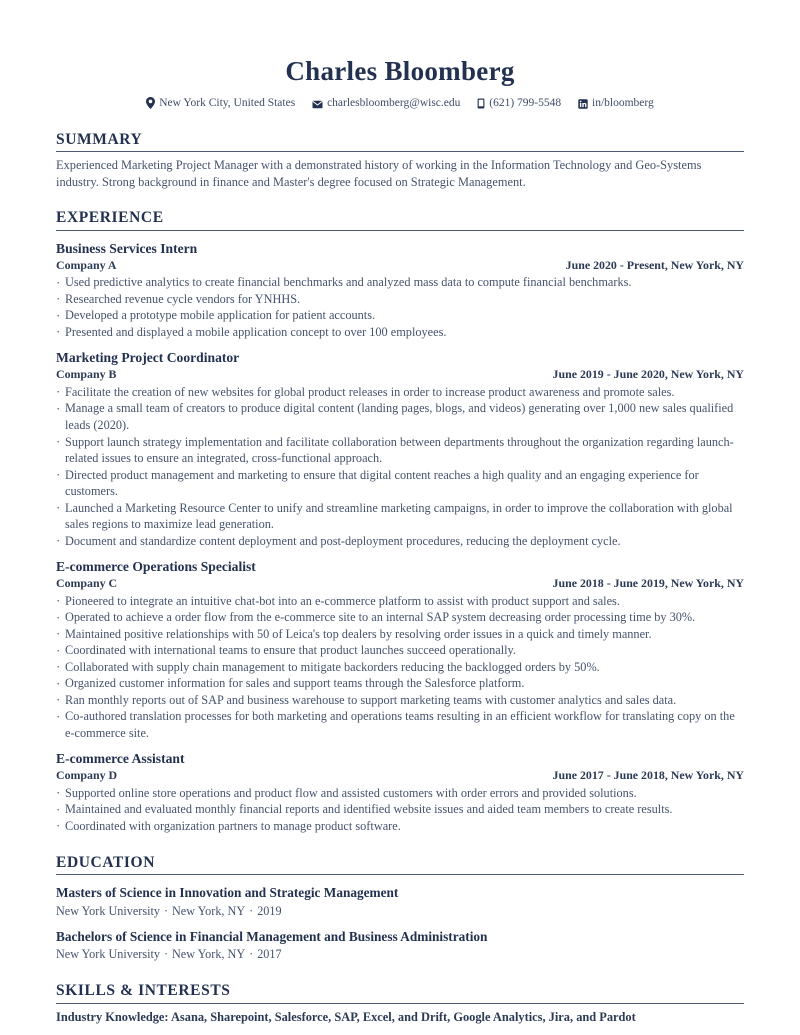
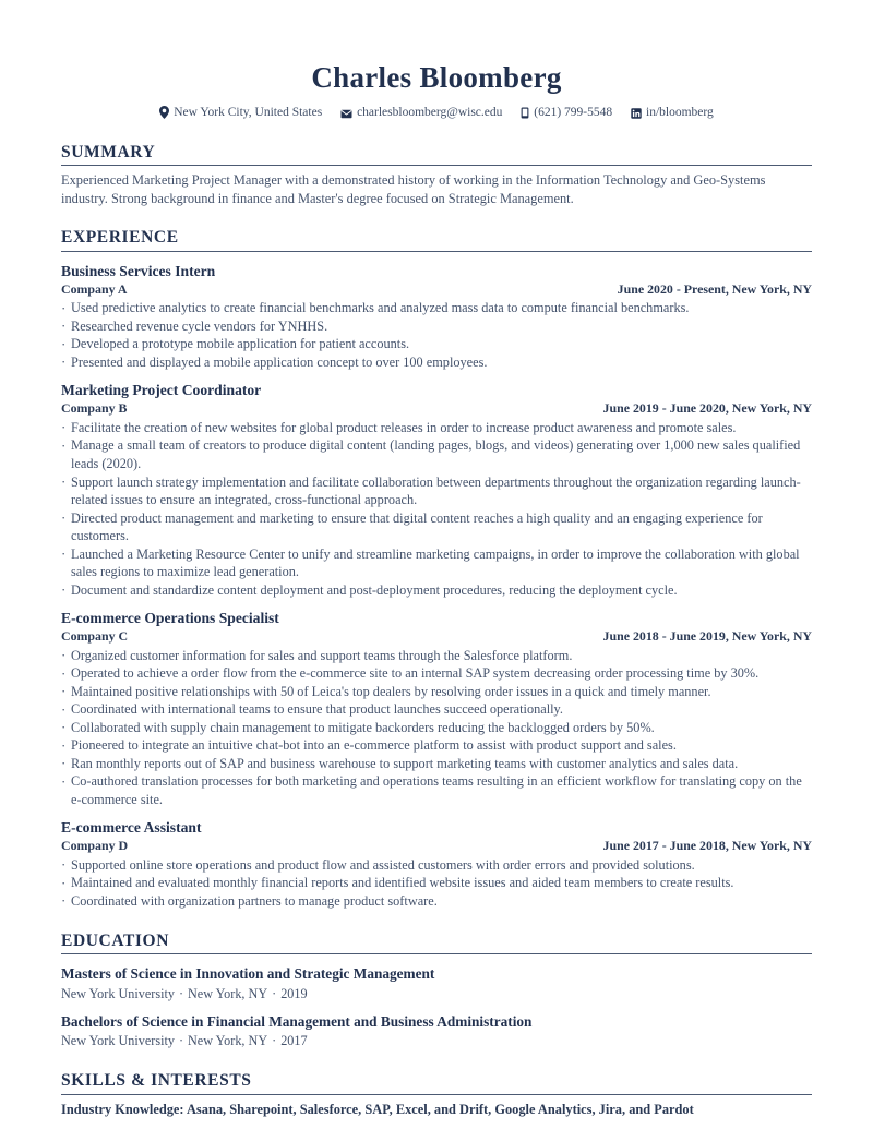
  Charles Bloomberg
  New York City, United States charlesbloomberg@wisc.edu (621) 799-5548 in/bloomberg
  SUMMARY
  Experienced Marketing Project Manager with a demonstrated history of working in the Information Technology and Geo-Systems industry. Strong background in finance and Master's degree focused on Strategic Management.
  EXPERIENCE
  Business Services Intern
  Company A
  June 2020 - Present, New York, NY
  Used predictive analytics to create financial benchmarks and analyzed mass data to compute financial benchmarks.
  Researched revenue cycle vendors for YNHHS.
  Developed a prototype mobile application for patient accounts.
  Presented and displayed a mobile application concept to over 100 employees.
  Marketing Project Coordinator
  Company B
  June 2019 - June 2020, New York, NY
  Facilitate the creation of new websites for global product releases in order to increase product awareness and promote sales.
  Manage a small team of creators to produce digital content (landing pages, blogs, and videos) generating over 1,000 new sales qualified leads (2020).
  Support launch strategy implementation and facilitate collaboration between departments throughout the organization regarding launch-related issues to ensure an integrated, cross-functional approach.
  Directed product management and marketing to ensure that digital content reaches a high quality and an engaging experience for customers.
  Launched a Marketing Resource Center to unify and streamline marketing campaigns, in order to improve the collaboration with global sales regions to maximize lead generation.
  Document and standardize content deployment and post-deployment procedures, reducing the deployment cycle.
  E-commerce Operations Specialist
  Company C
  June 2018 - June 2019, New York, NY
- Pioneered to integrate an intuitive chat-bot into an e-commerce platform to assist with product support and sales.
+ Organized customer information for sales and support teams through the Salesforce platform.
  Operated to achieve a order flow from the e-commerce site to an internal SAP system decreasing order processing time by 30%.
  Maintained positive relationships with 50 of Leica's top dealers by resolving order issues in a quick and timely manner.
  Coordinated with international teams to ensure that product launches succeed operationally.
  Collaborated with supply chain management to mitigate backorders reducing the backlogged orders by 50%.
- Organized customer information for sales and support teams through the Salesforce platform.
+ Pioneered to integrate an intuitive chat-bot into an e-commerce platform to assist with product support and sales.
  Ran monthly reports out of SAP and business warehouse to support marketing teams with customer analytics and sales data.
  Co-authored translation processes for both marketing and operations teams resulting in an efficient workflow for translating copy on the e-commerce site.
  E-commerce Assistant
  Company D
  June 2017 - June 2018, New York, NY
  Supported online store operations and product flow and assisted customers with order errors and provided solutions.
  Maintained and evaluated monthly financial reports and identified website issues and aided team members to create results.
  Coordinated with organization partners to manage product software.
  EDUCATION
  Masters of Science in Innovation and Strategic Management
  New York University · New York, NY · 2019
  Bachelors of Science in Financial Management and Business Administration
  New York University · New York, NY · 2017
  SKILLS & INTERESTS
  Industry Knowledge: Asana, Sharepoint, Salesforce, SAP, Excel, and Drift, Google Analytics, Jira, and Pardot
